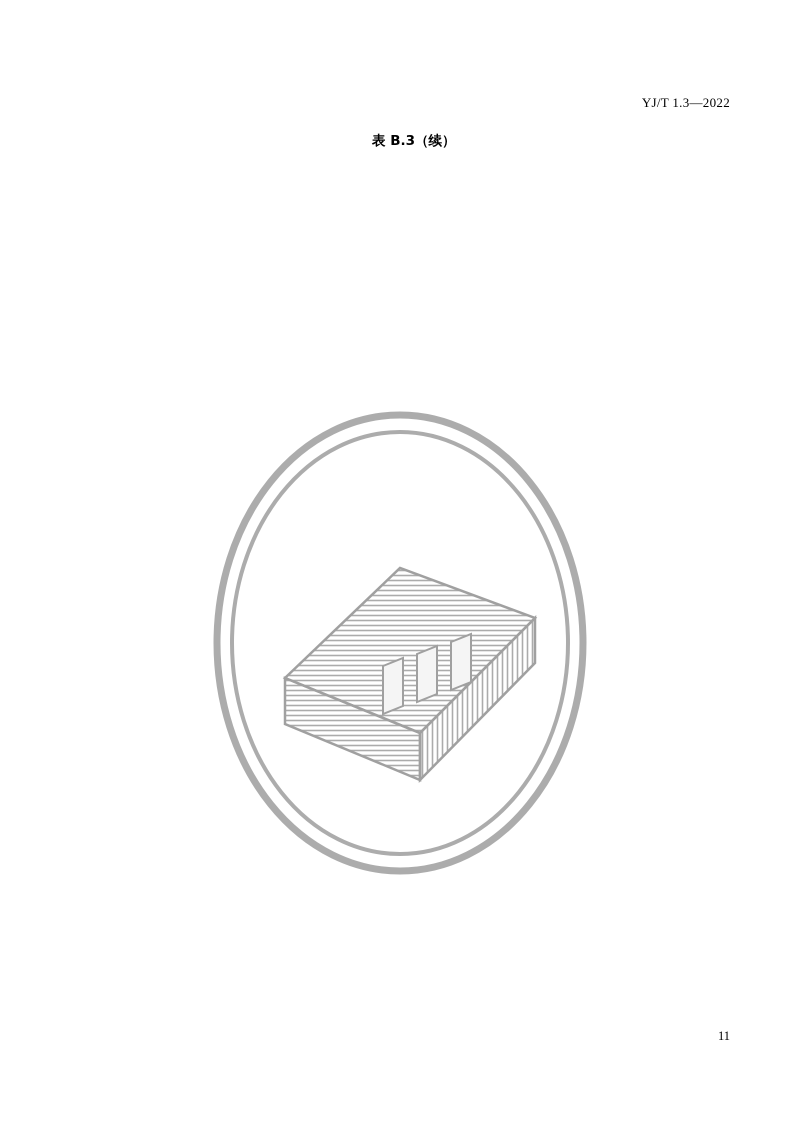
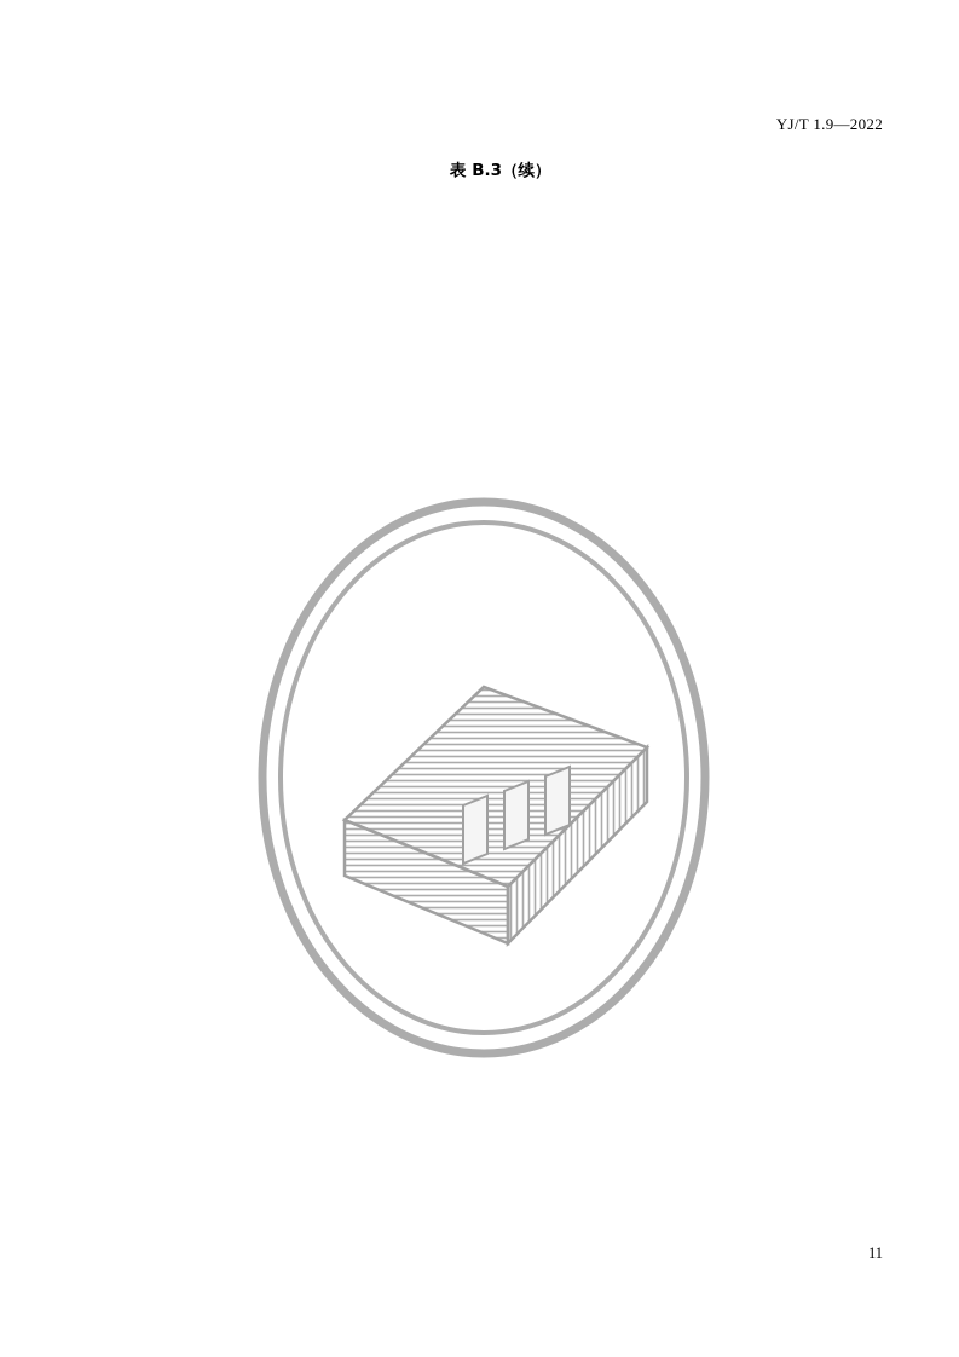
- YJ/T 1.3—2022
+ YJ/T 1.9—2022
  表 B.3（续）
  11
